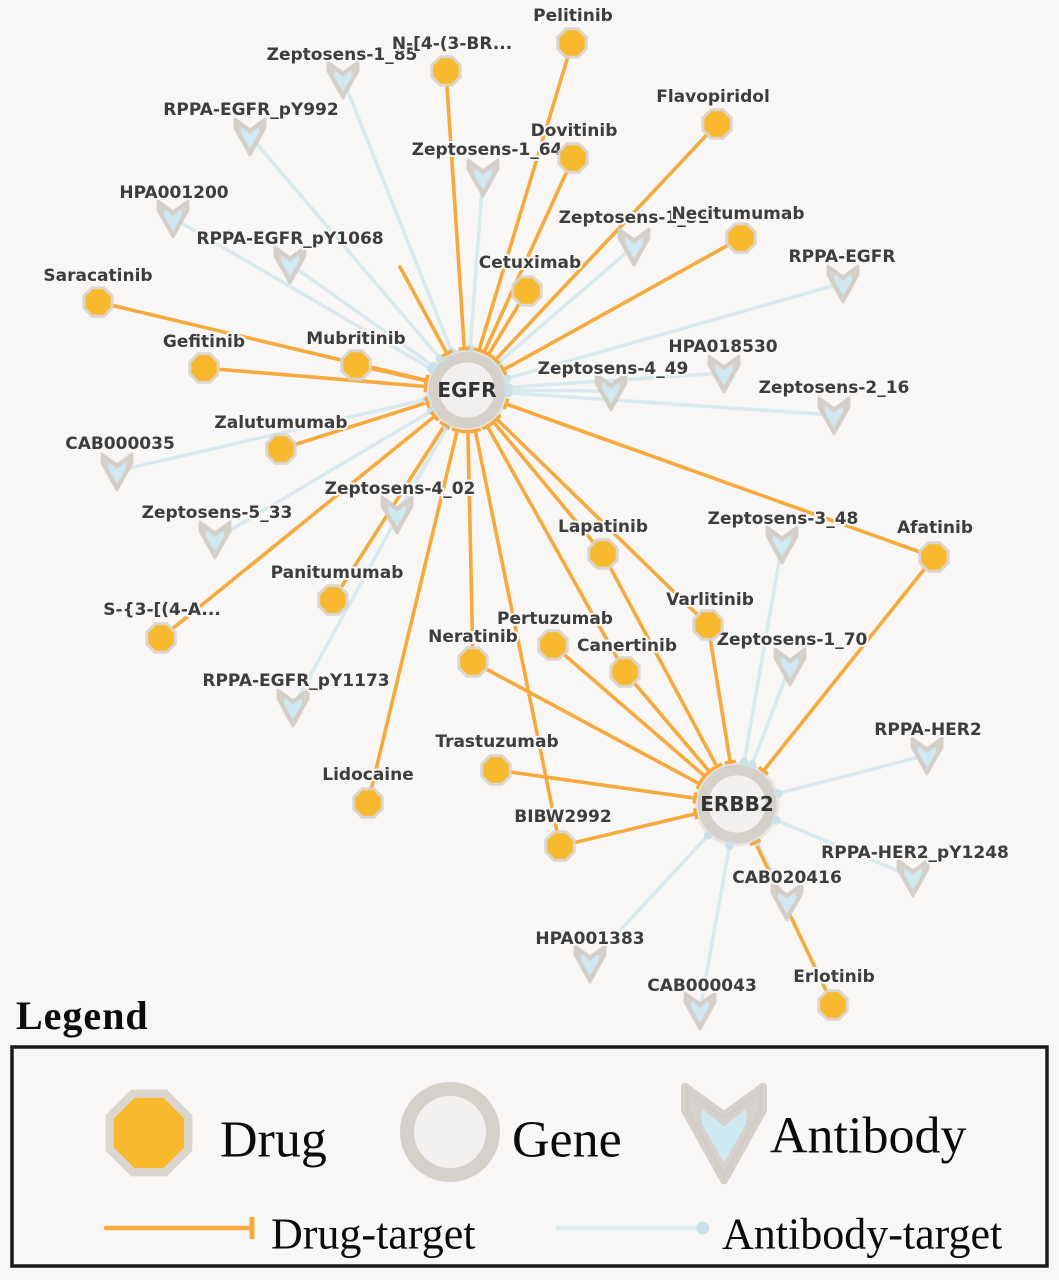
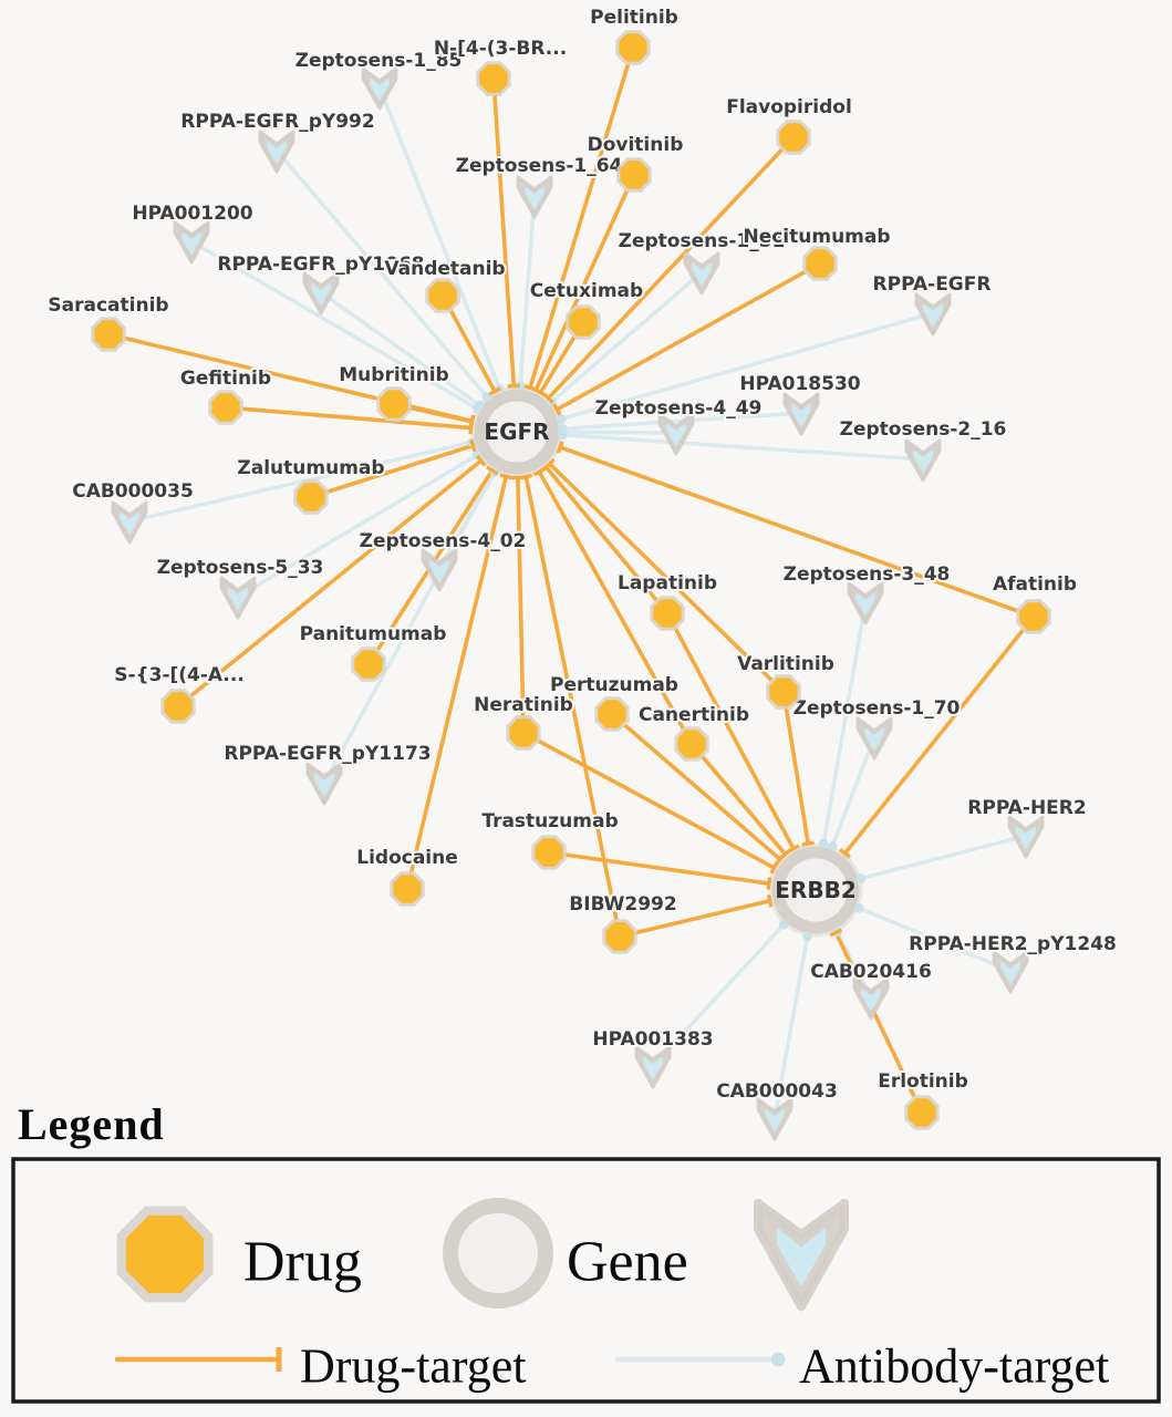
  EGFR
  ERBB2
  Zeptosens-1_85
  RPPA-EGFR_pY992
  HPA001200
  RPPA-EGFR_pY1068
  Zeptosens-1_64
  Zeptosens-1_51
  RPPA-EGFR
  HPA018530
  Zeptosens-4_49
  Zeptosens-2_16
  CAB000035
  Zeptosens-5_33
  Zeptosens-4_02
  RPPA-EGFR_pY1173
  Zeptosens-3_48
  Zeptosens-1_70
  RPPA-HER2
  RPPA-HER2_pY1248
  CAB020416
  HPA001383
  CAB000043
  Saracatinib
  Gefitinib
  Mubritinib
  Zalutumumab
  Panitumumab
  S-{3-[(4-A...
  Lidocaine
+ Vandetanib
  N-[4-(3-BR...
  Pelitinib
  Dovitinib
  Cetuximab
  Flavopiridol
  Necitumumab
  Lapatinib
  Varlitinib
  Neratinib
  Canertinib
  Afatinib
  BIBW2992
  Pertuzumab
  Trastuzumab
  Erlotinib
  Drug
  Gene
- Antibody
  Drug-target
  Antibody-target
  Legend
